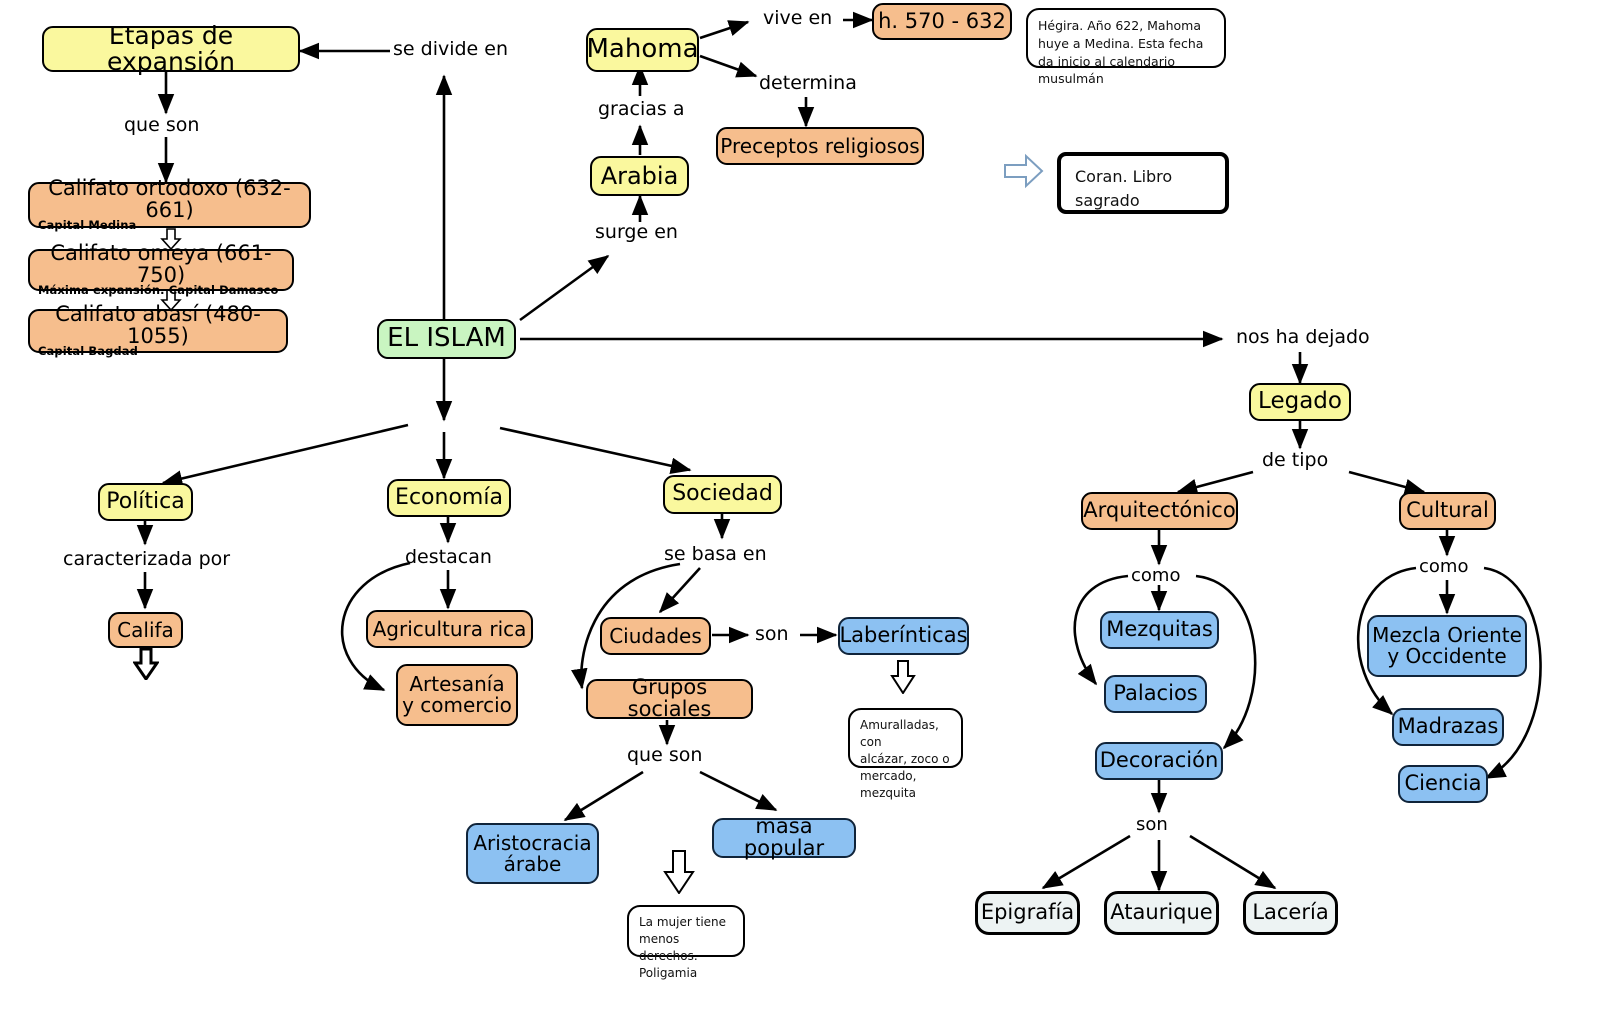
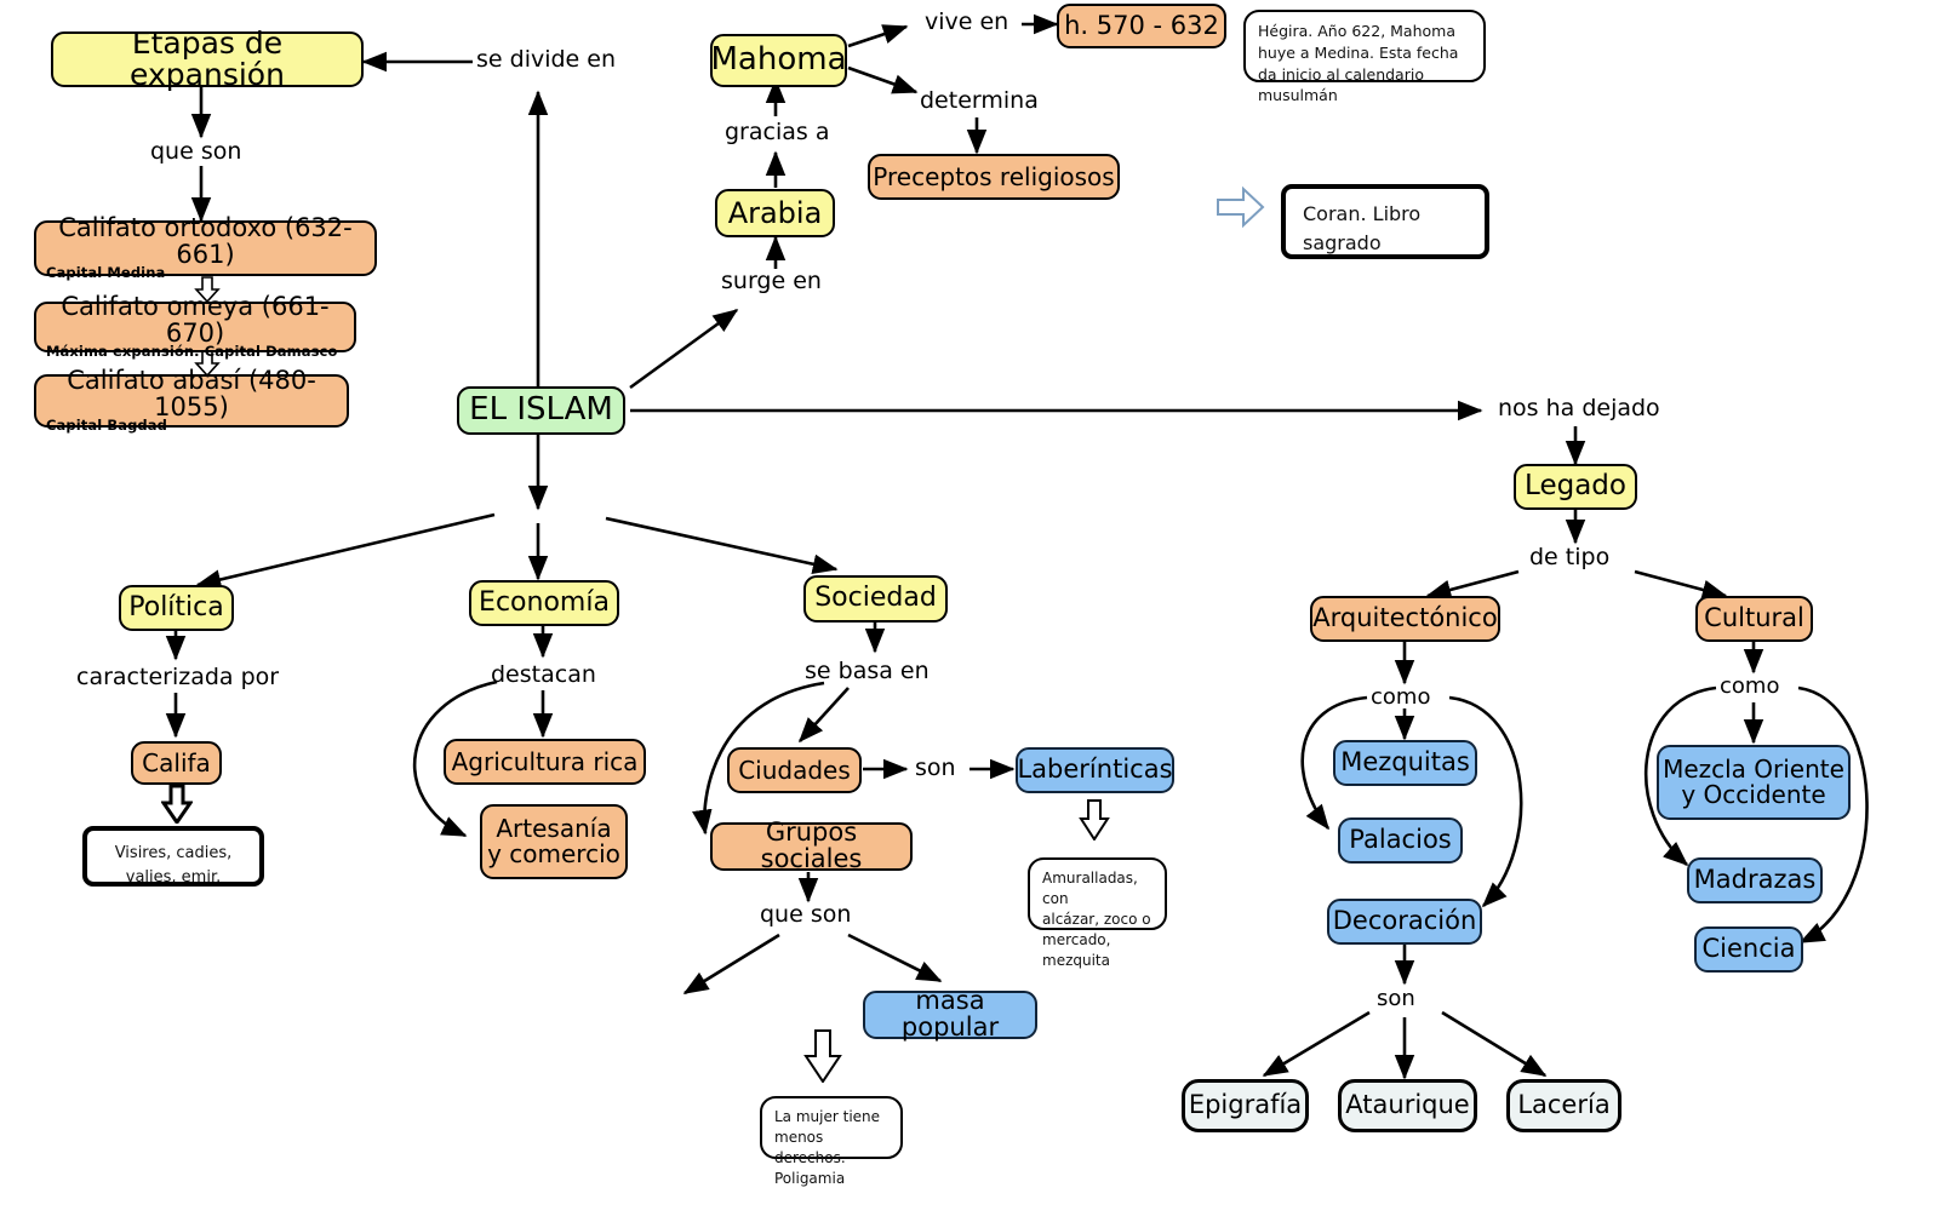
  Etapas de expansión
  Califato ortodoxo (632-661)
  Capital Medina
- Califato omeya (661-750)
+ Califato omeya (661-670)
  Máxima expansión. Capital Damasco
  Califato abasí (480-1055)
  Capital Bagdad
  Mahoma
  h. 570 - 632
  Preceptos religiosos
  Arabia
  EL ISLAM
  Política
  Economía
  Sociedad
  Califa
  Agricultura rica
  Artesanía
  y comercio
  Ciudades
  Laberínticas
  Grupos sociales
- Aristocracia
- árabe
  masa popular
  Legado
  Arquitectónico
  Cultural
  Mezquitas
  Palacios
  Decoración
  Mezcla Oriente
  y Occidente
  Madrazas
  Ciencia
  Epigrafía
  Ataurique
  Lacería
  Hégira. Año 622, Mahoma huye a Medina. Esta fecha da inicio al calendario musulmán
  Coran. Libro
  sagrado
+ Visires, cadies,
+ valies, emir.
  Amuralladas, con
  alcázar, zoco o
  mercado, mezquita
  La mujer tiene
  menos derechos.
  Poligamia
  se divide en
  que son
  vive en
  determina
  gracias a
  surge en
  nos ha dejado
  de tipo
  caracterizada por
  destacan
  se basa en
  son
  que son
  como
  como
  son
